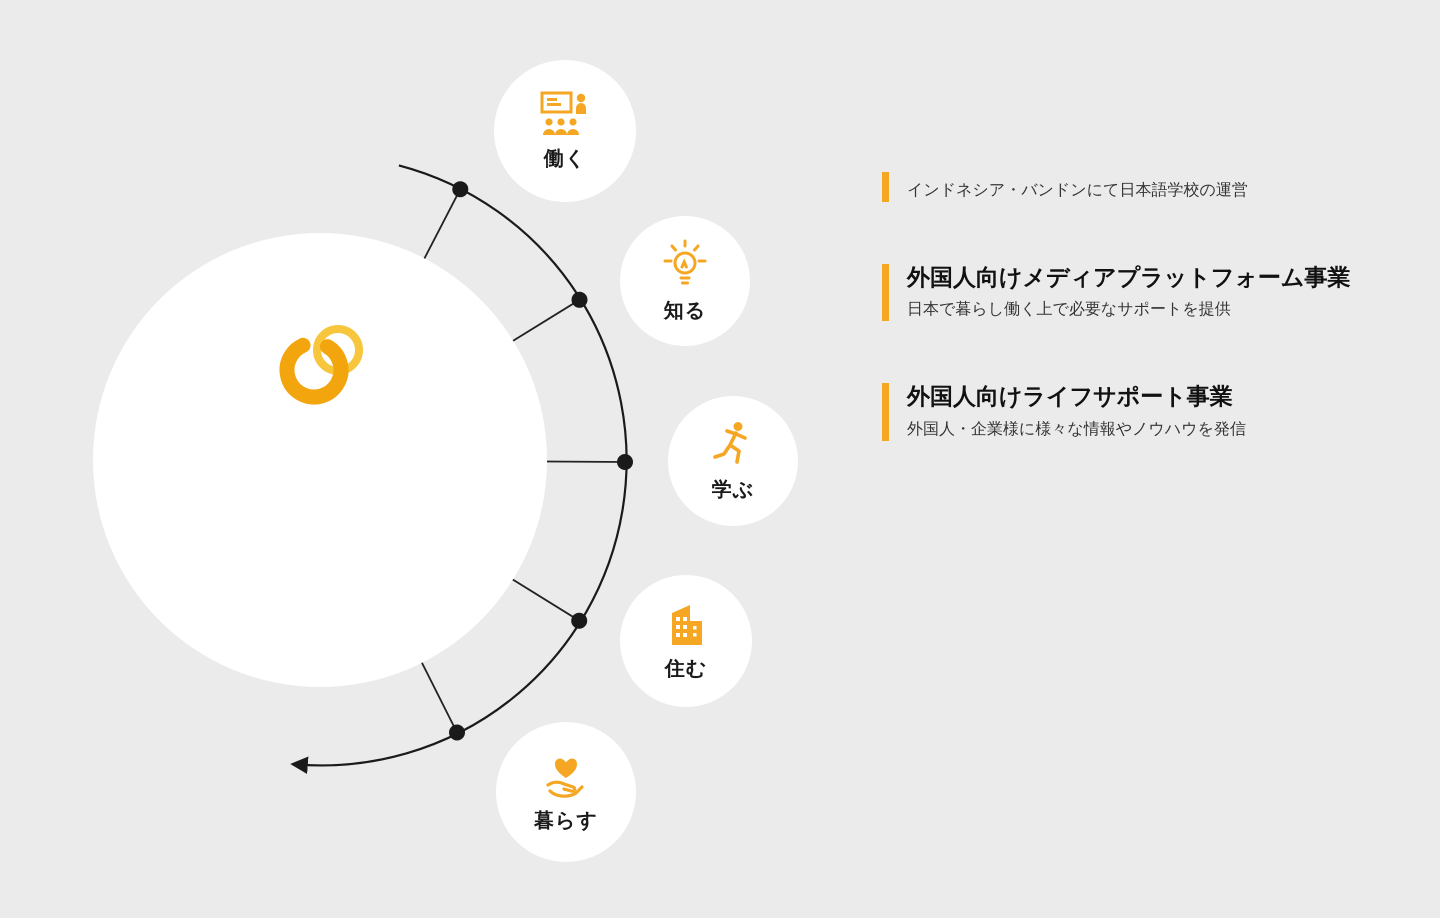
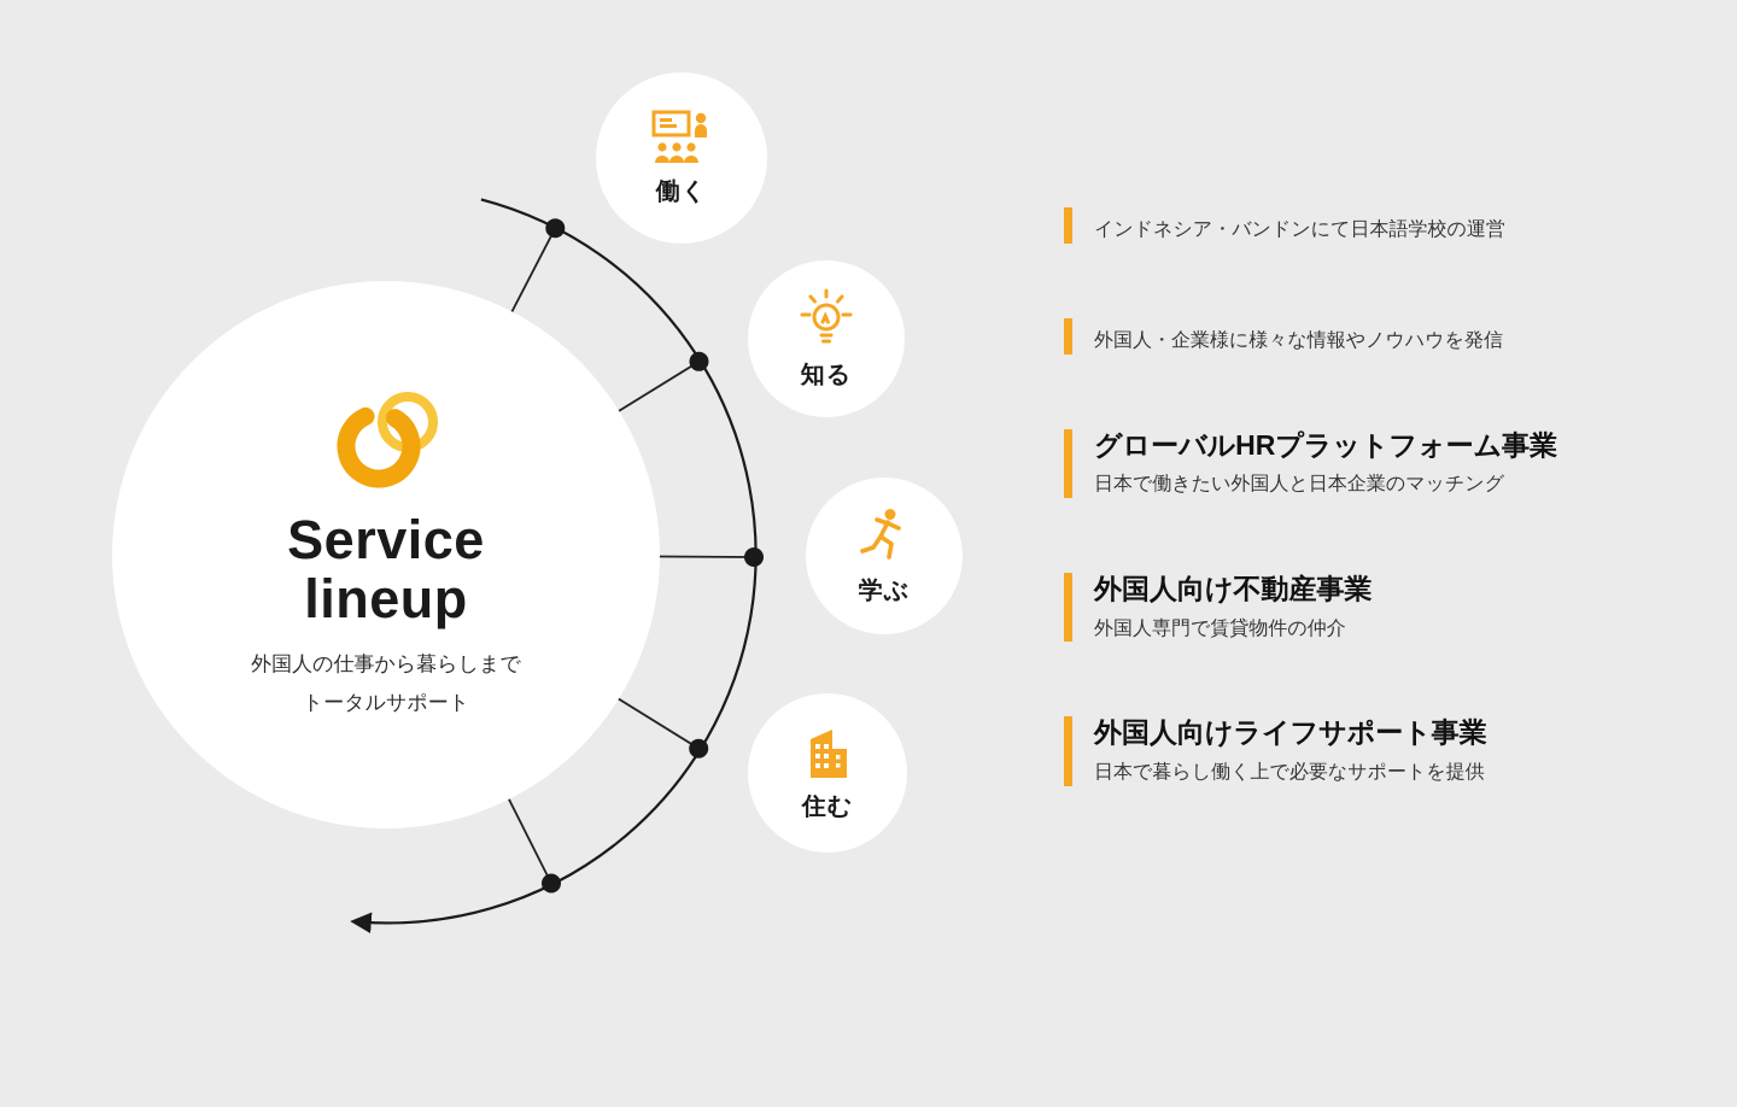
+ Service
+ lineup
+ 外国人の仕事から暮らしまで
+ トータルサポート
  働く
  知る
  学ぶ
  住む
- 暮らす
  インドネシア・バンドンにて日本語学校の運営
- 外国人向けメディアプラットフォーム事業
- 日本で暮らし働く上で必要なサポートを提供
+ 外国人・企業様に様々な情報やノウハウを発信
+ グローバルHRプラットフォーム事業
+ 日本で働きたい外国人と日本企業のマッチング
+ 外国人向け不動産事業
+ 外国人専門で賃貸物件の仲介
  外国人向けライフサポート事業
- 外国人・企業様に様々な情報やノウハウを発信
+ 日本で暮らし働く上で必要なサポートを提供
